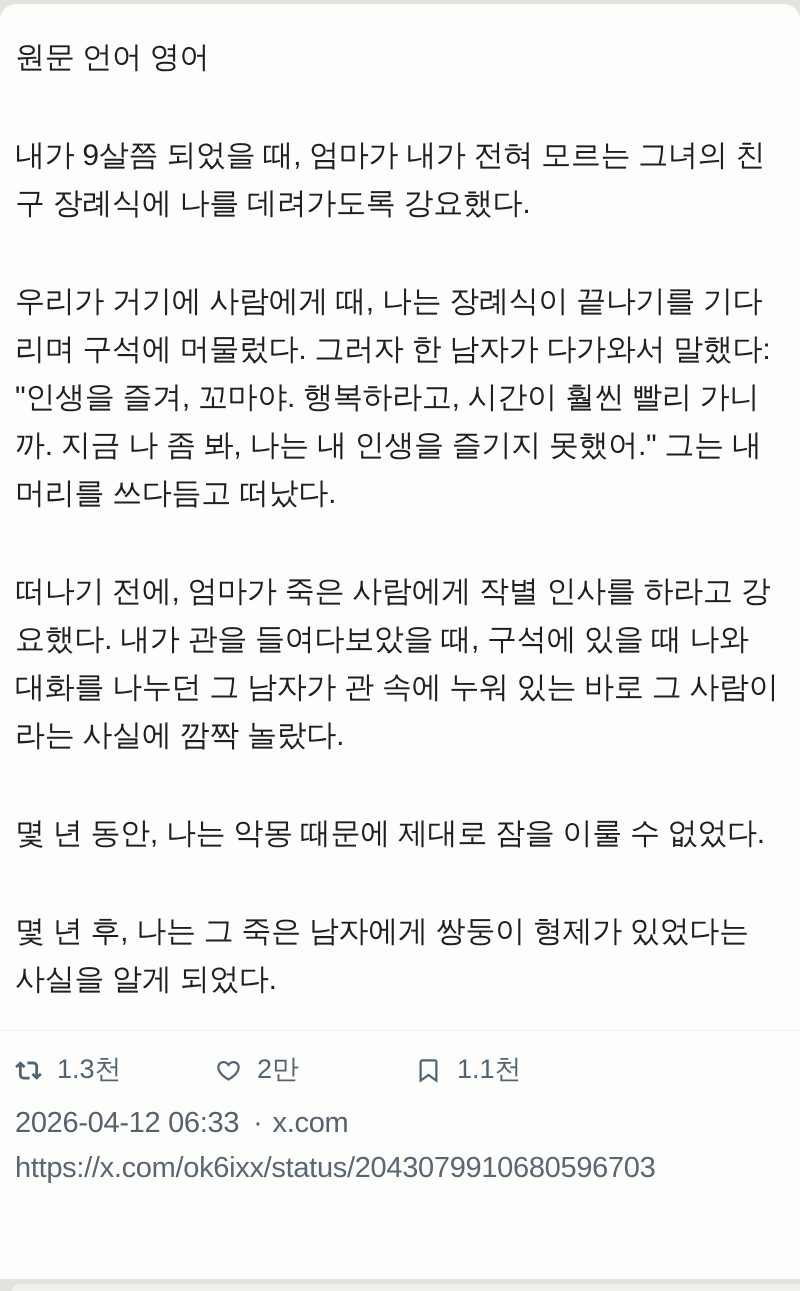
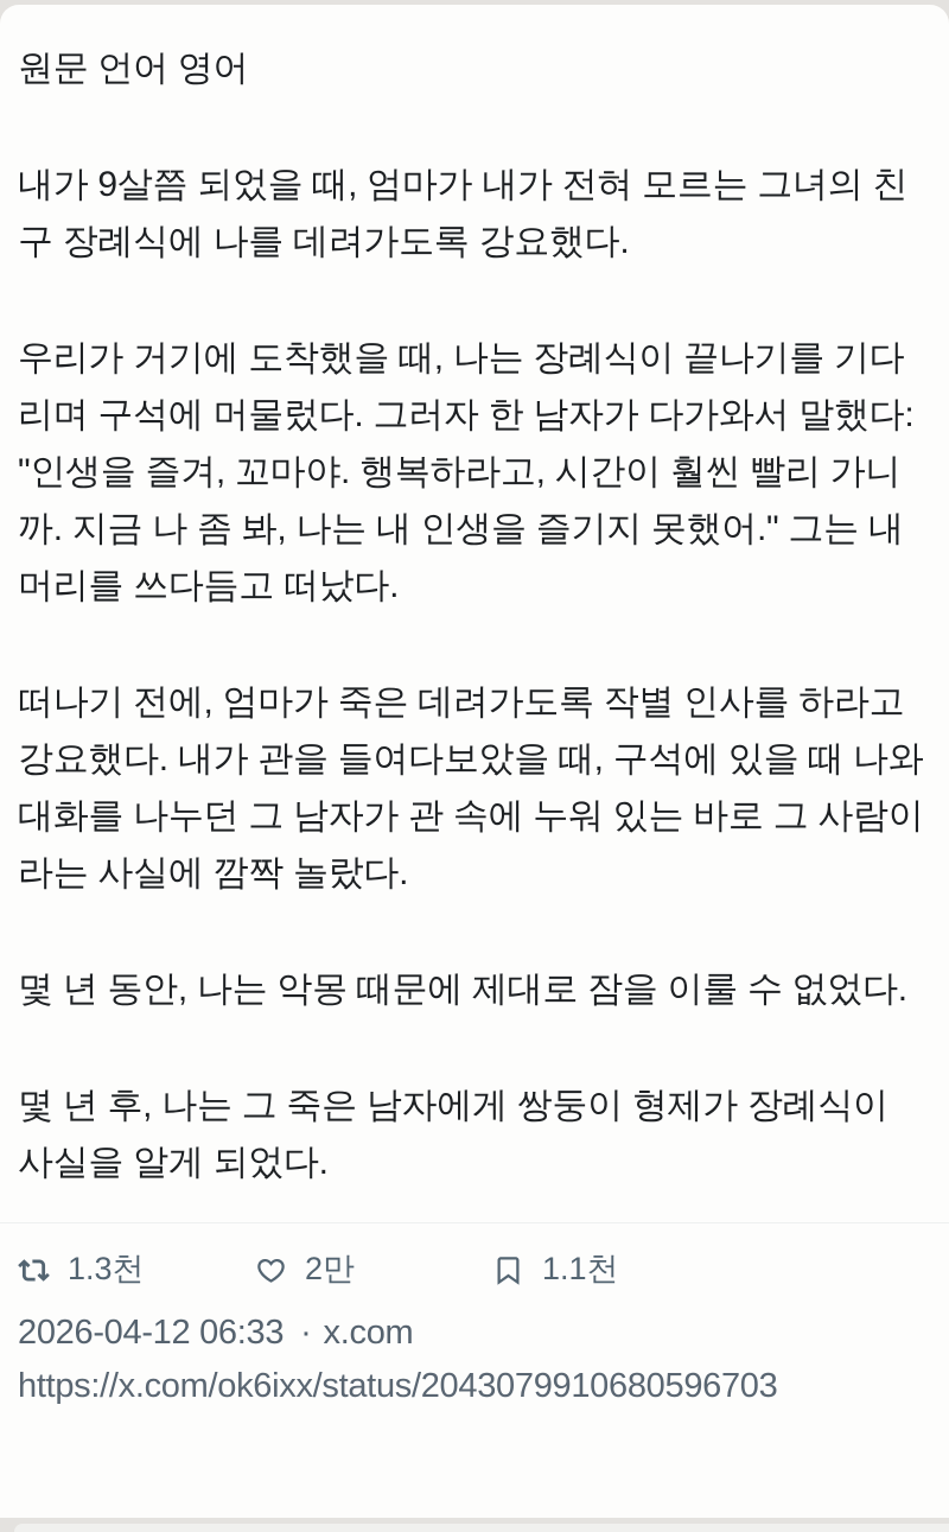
  원문 언어 영어
  내가 9살쯤 되었을 때, 엄마가 내가 전혀 모르는 그녀의 친구 장례식에 나를 데려가도록 강요했다.
- 우리가 거기에 사람에게 때, 나는 장례식이 끝나기를 기다리며 구석에 머물렀다. 그러자 한 남자가 다가와서 말했다: "인생을 즐겨, 꼬마야. 행복하라고, 시간이 훨씬 빨리 가니까. 지금 나 좀 봐, 나는 내 인생을 즐기지 못했어." 그는 내 머리를 쓰다듬고 떠났다.
+ 우리가 거기에 도착했을 때, 나는 장례식이 끝나기를 기다리며 구석에 머물렀다. 그러자 한 남자가 다가와서 말했다: "인생을 즐겨, 꼬마야. 행복하라고, 시간이 훨씬 빨리 가니까. 지금 나 좀 봐, 나는 내 인생을 즐기지 못했어." 그는 내 머리를 쓰다듬고 떠났다.
- 떠나기 전에, 엄마가 죽은 사람에게 작별 인사를 하라고 강요했다. 내가 관을 들여다보았을 때, 구석에 있을 때 나와 대화를 나누던 그 남자가 관 속에 누워 있는 바로 그 사람이라는 사실에 깜짝 놀랐다.
+ 떠나기 전에, 엄마가 죽은 데려가도록 작별 인사를 하라고 강요했다. 내가 관을 들여다보았을 때, 구석에 있을 때 나와 대화를 나누던 그 남자가 관 속에 누워 있는 바로 그 사람이라는 사실에 깜짝 놀랐다.
  몇 년 동안, 나는 악몽 때문에 제대로 잠을 이룰 수 없었다.
- 몇 년 후, 나는 그 죽은 남자에게 쌍둥이 형제가 있었다는 사실을 알게 되었다.
+ 몇 년 후, 나는 그 죽은 남자에게 쌍둥이 형제가 장례식이 사실을 알게 되었다.
  1.3천
  2만
  1.1천
  2026-04-12 06:33 · x.com
  https://x.com/ok6ixx/status/2043079910680596703
